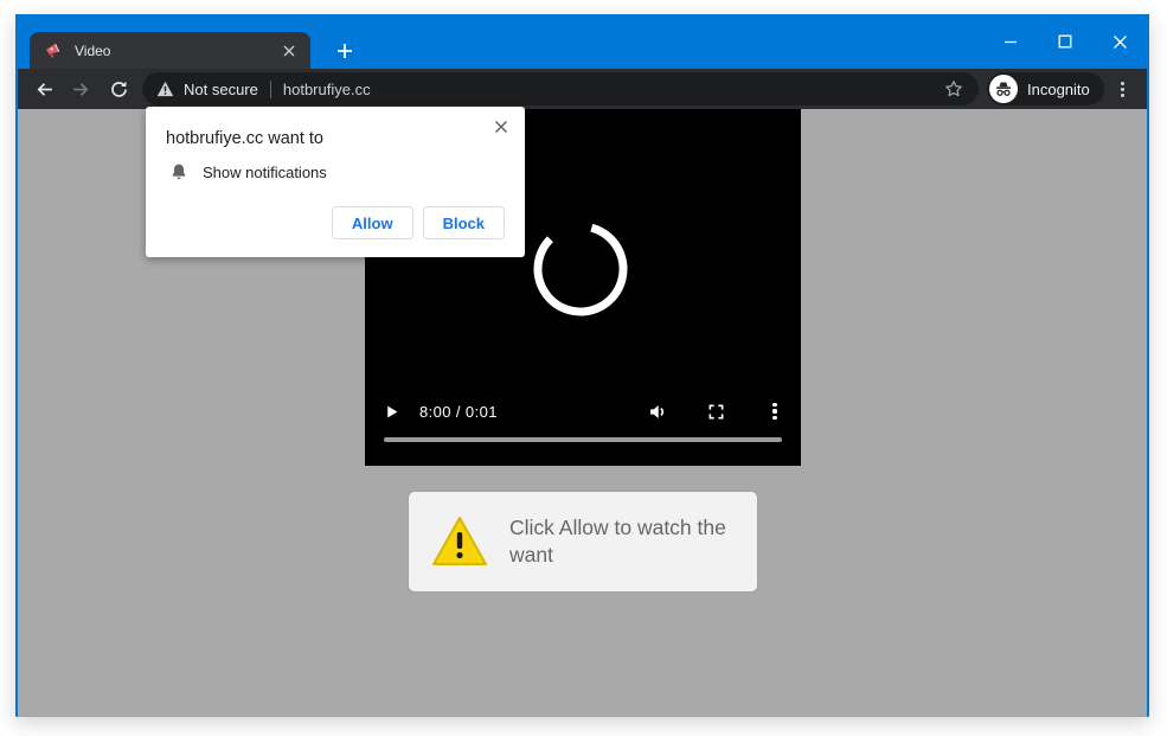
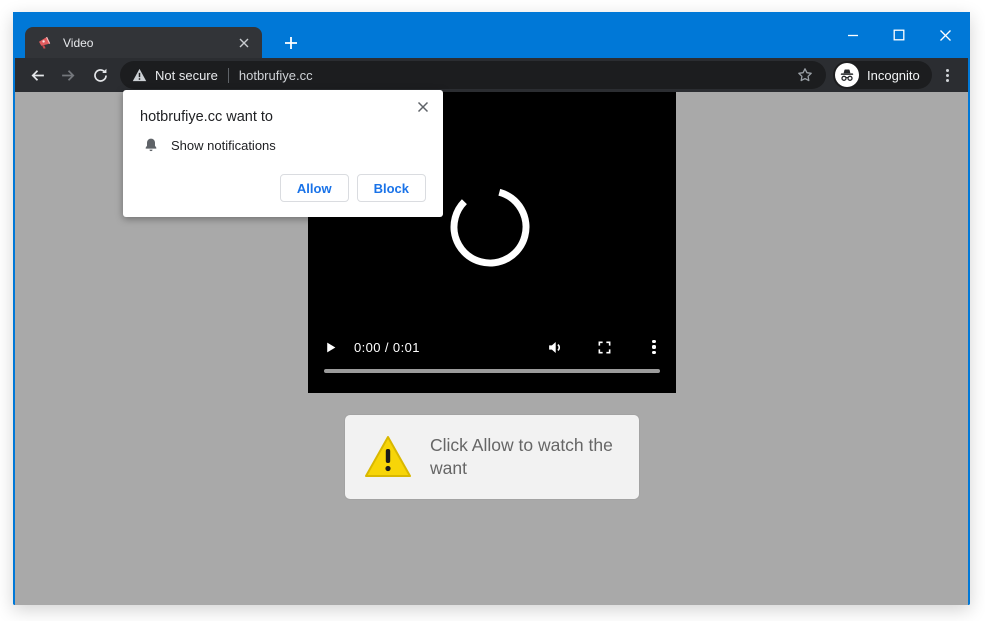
  Video
  Not secure
  hotbrufiye.cc
  Incognito
- 8:00 / 0:01
+ 0:00 / 0:01
  Click Allow to watch the want
  hotbrufiye.cc want to
  Show notifications
  Allow
  Block
